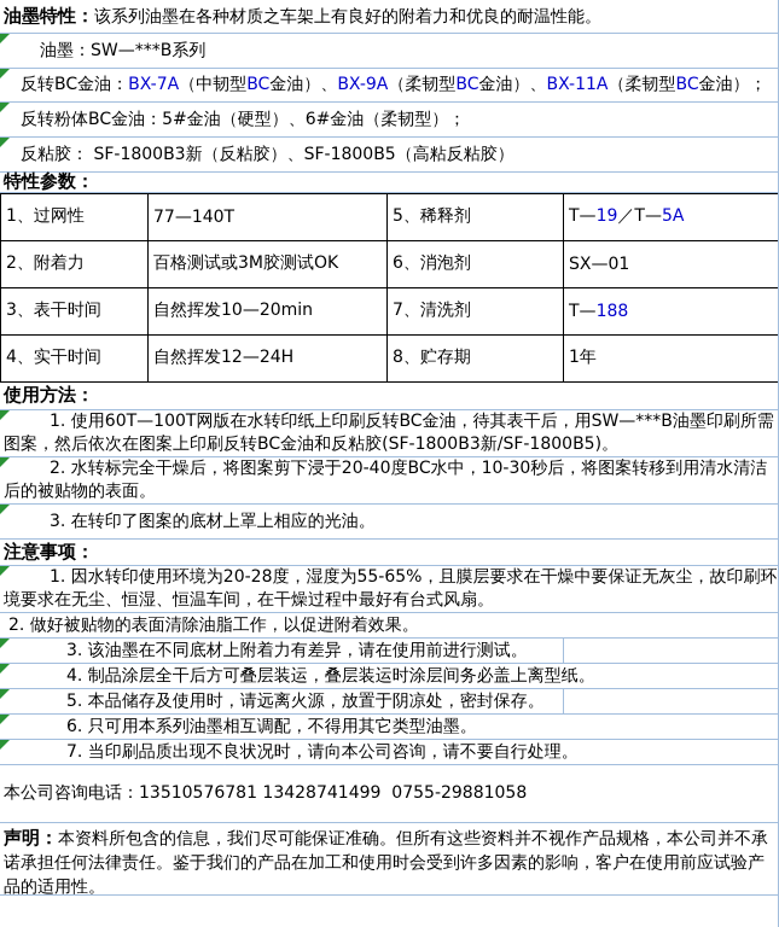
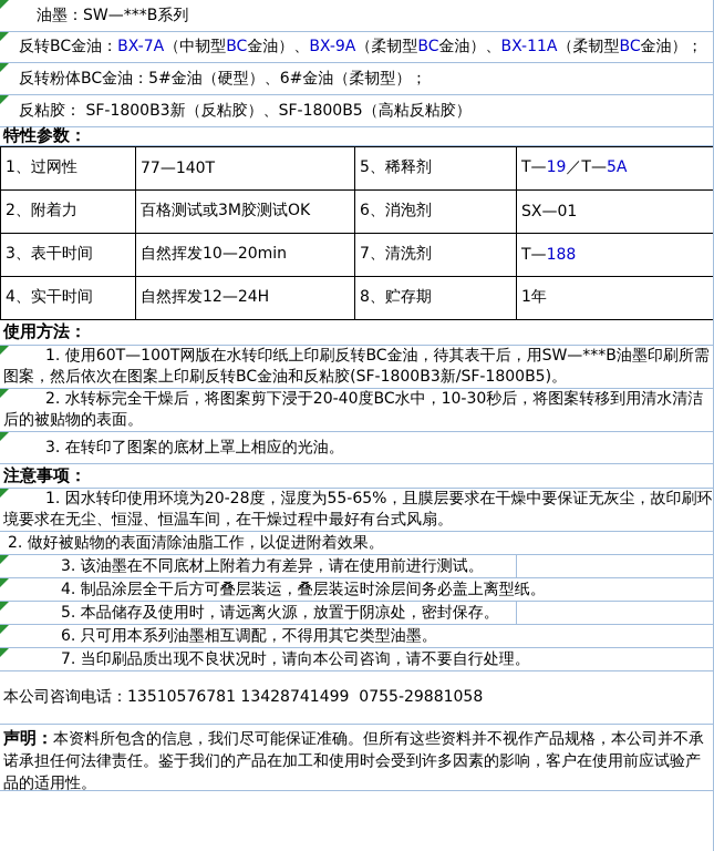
- 油墨特性：该系列油墨在各种材质之车架上有良好的附着力和优良的耐温性能。
  油墨：SW—***B系列
  反转BC金油：BX-7A（中韧型BC金油）、BX-9A（柔韧型BC金油）、BX-11A（柔韧型BC金油）；
  反转粉体BC金油：5#金油（硬型）、6#金油（柔韧型）；
  反粘胶： SF-1800B3新（反粘胶）、SF-1800B5（高粘反粘胶）
  特性参数：
  1、过网性	77—140T	5、稀释剂	T—19／T—5A
  2、附着力	百格测试或3M胶测试OK	6、消泡剂	SX—01
  3、表干时间	自然挥发10—20min	7、清洗剂	T—188
  4、实干时间	自然挥发12—24H	8、贮存期	1年
  使用方法：
  1. 使用60T—100T网版在水转印纸上印刷反转BC金油，待其表干后，用SW—***B油墨印刷所需图案，然后依次在图案上印刷反转BC金油和反粘胶(SF-1800B3新/SF-1800B5)。
  2. 水转标完全干燥后，将图案剪下浸于20-40度BC水中，10-30秒后，将图案转移到用清水清洁后的被贴物的表面。
  3. 在转印了图案的底材上罩上相应的光油。
  注意事项：
  1. 因水转印使用环境为20-28度，湿度为55-65%，且膜层要求在干燥中要保证无灰尘，故印刷环境要求在无尘、恒湿、恒温车间，在干燥过程中最好有台式风扇。
  2. 做好被贴物的表面清除油脂工作，以促进附着效果。
  3. 该油墨在不同底材上附着力有差异，请在使用前进行测试。
  4. 制品涂层全干后方可叠层装运，叠层装运时涂层间务必盖上离型纸。
  5. 本品储存及使用时，请远离火源，放置于阴凉处，密封保存。
  6. 只可用本系列油墨相互调配，不得用其它类型油墨。
  7. 当印刷品质出现不良状况时，请向本公司咨询，请不要自行处理。
  本公司咨询电话：13510576781 13428741499 0755-29881058
  声明：本资料所包含的信息，我们尽可能保证准确。但所有这些资料并不视作产品规格，本公司并不承诺承担任何法律责任。鉴于我们的产品在加工和使用时会受到许多因素的影响，客户在使用前应试验产品的适用性。
